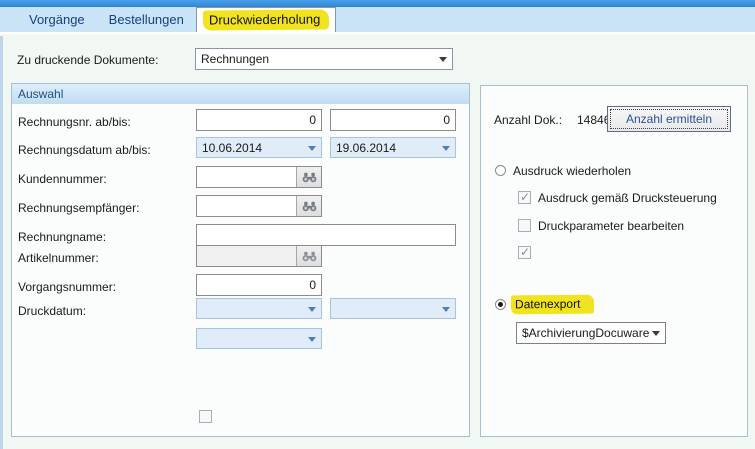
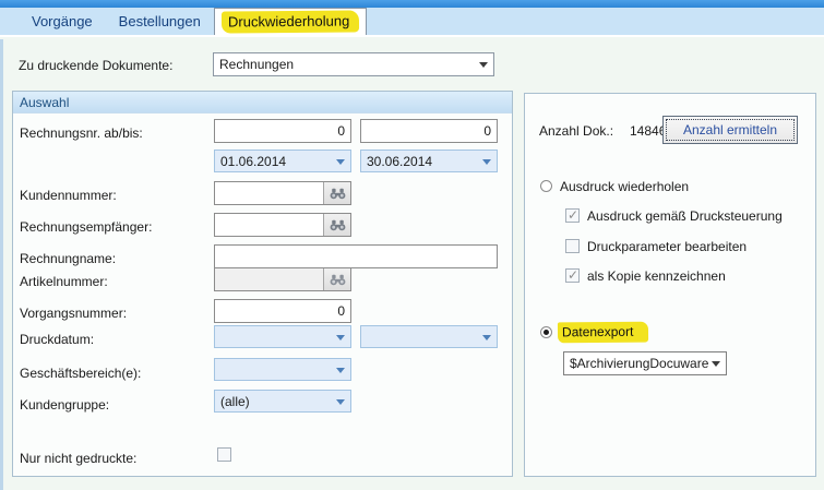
  Vorgänge
  Bestellungen
  Druckwiederholung
  Zu druckende Dokumente:
  Rechnungen
  Auswahl
  Rechnungsnr. ab/bis:
  0
  0
- Rechnungsdatum ab/bis:
- 10.06.2014
+ 01.06.2014
- 19.06.2014
+ 30.06.2014
  Kundennummer:
  Rechnungsempfänger:
  Rechnungname:
  Artikelnummer:
  Vorgangsnummer:
  0
  Druckdatum:
+ Geschäftsbereich(e):
+ Kundengruppe:
+ (alle)
+ Nur nicht gedruckte:
  Anzahl Dok.:
  1484
  Anzahl ermitteln
  Ausdruck wiederholen
  Ausdruck gemäß Drucksteuerung
  Druckparameter bearbeiten
+ als Kopie kennzeichnen
  Datenexport
  $ArchivierungDocuware
